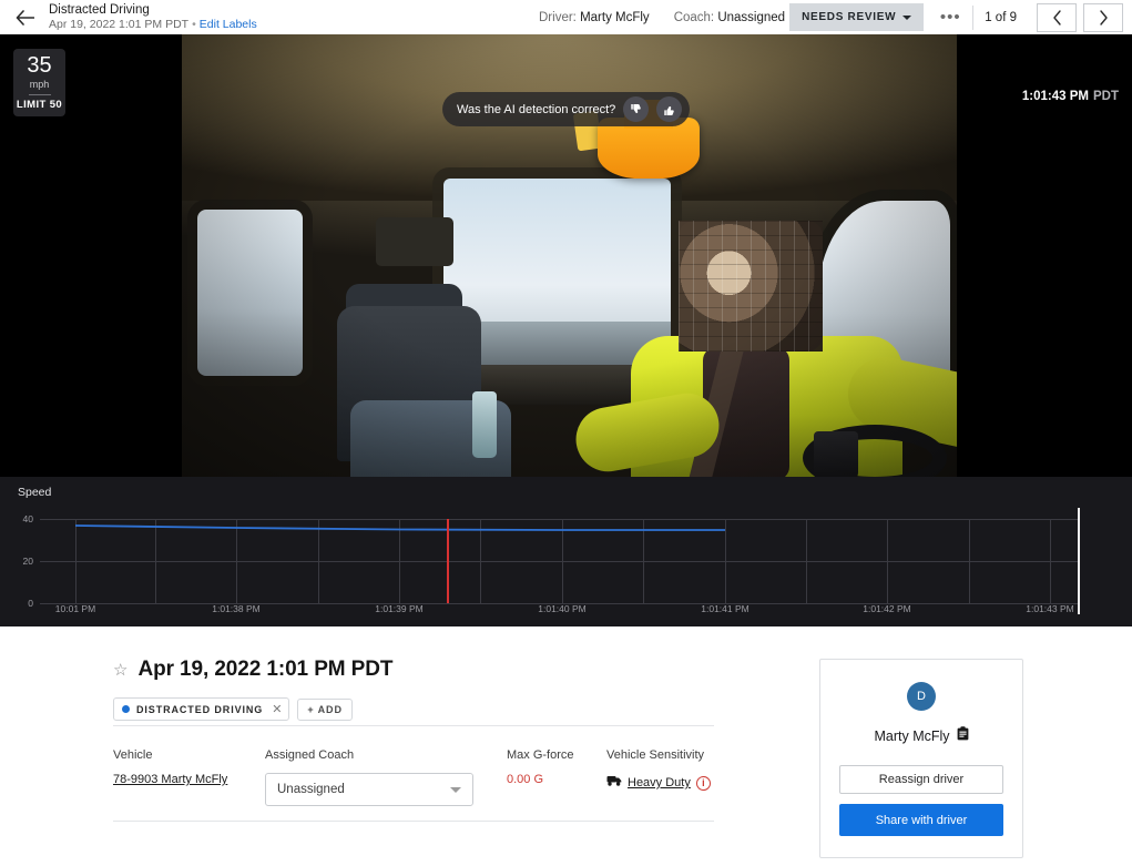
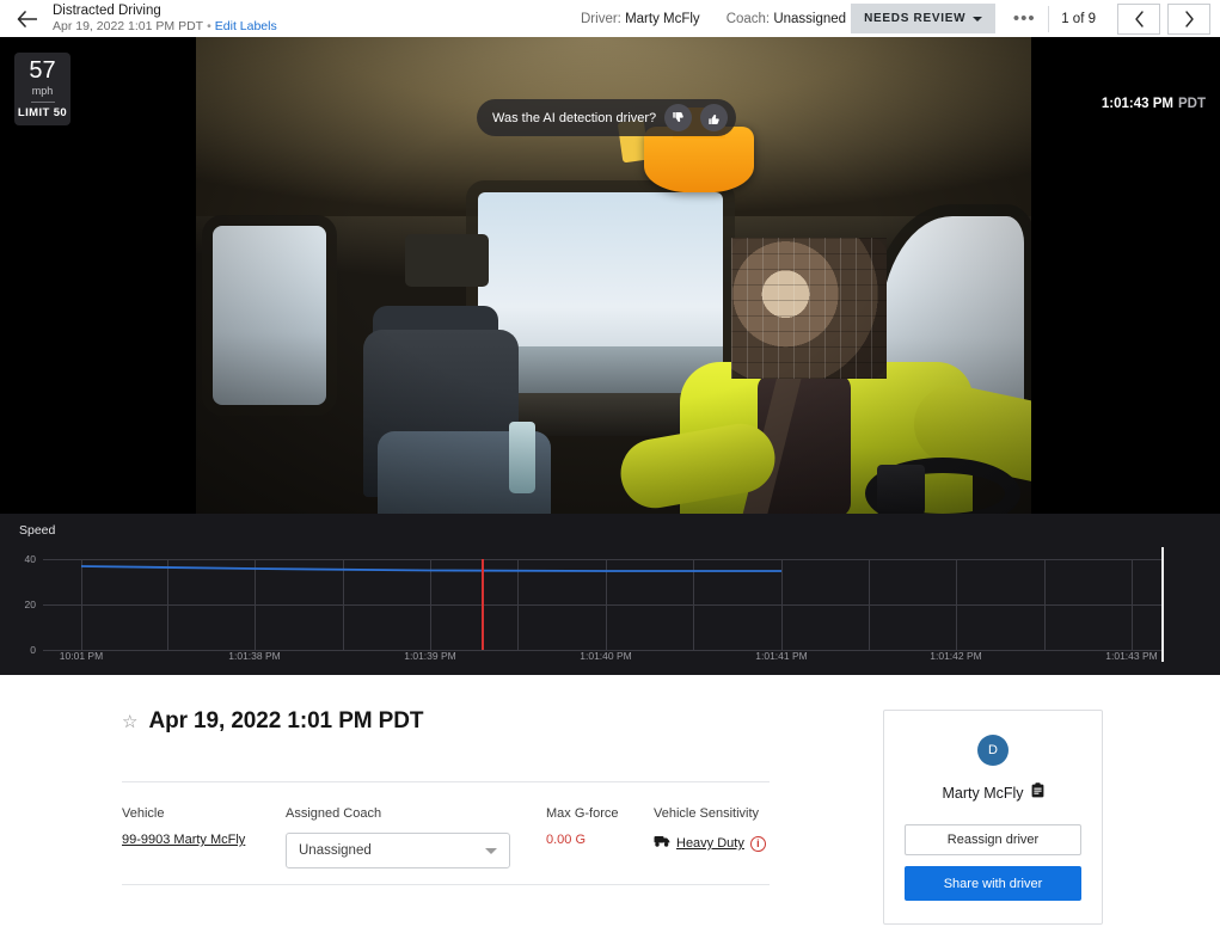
  Distracted Driving
  Apr 19, 2022 1:01 PM PDT • Edit Labels
  Driver: Marty McFly
  Coach: Unassigned
  NEEDS REVIEW
  •••
  1 of 9
- 35
+ 57
  mph
  LIMIT 50
- Was the AI detection correct?
+ Was the AI detection driver?
  1:01:43 PM PDT
  Speed
  40
  20
  0
  10:01 PM
  1:01:38 PM
  1:01:39 PM
  1:01:40 PM
  1:01:41 PM
  1:01:42 PM
  1:01:43 PM
  ☆
  Apr 19, 2022 1:01 PM PDT
- DISTRACTED DRIVING
- ✕
- + ADD
  Vehicle
- 78-9903 Marty McFly
+ 99-9903 Marty McFly
  Assigned Coach
  Unassigned
  Max G-force
  0.00 G
  Vehicle Sensitivity
  Heavy Duty
  i
  D
  Marty McFly
  Reassign driver
  Share with driver
